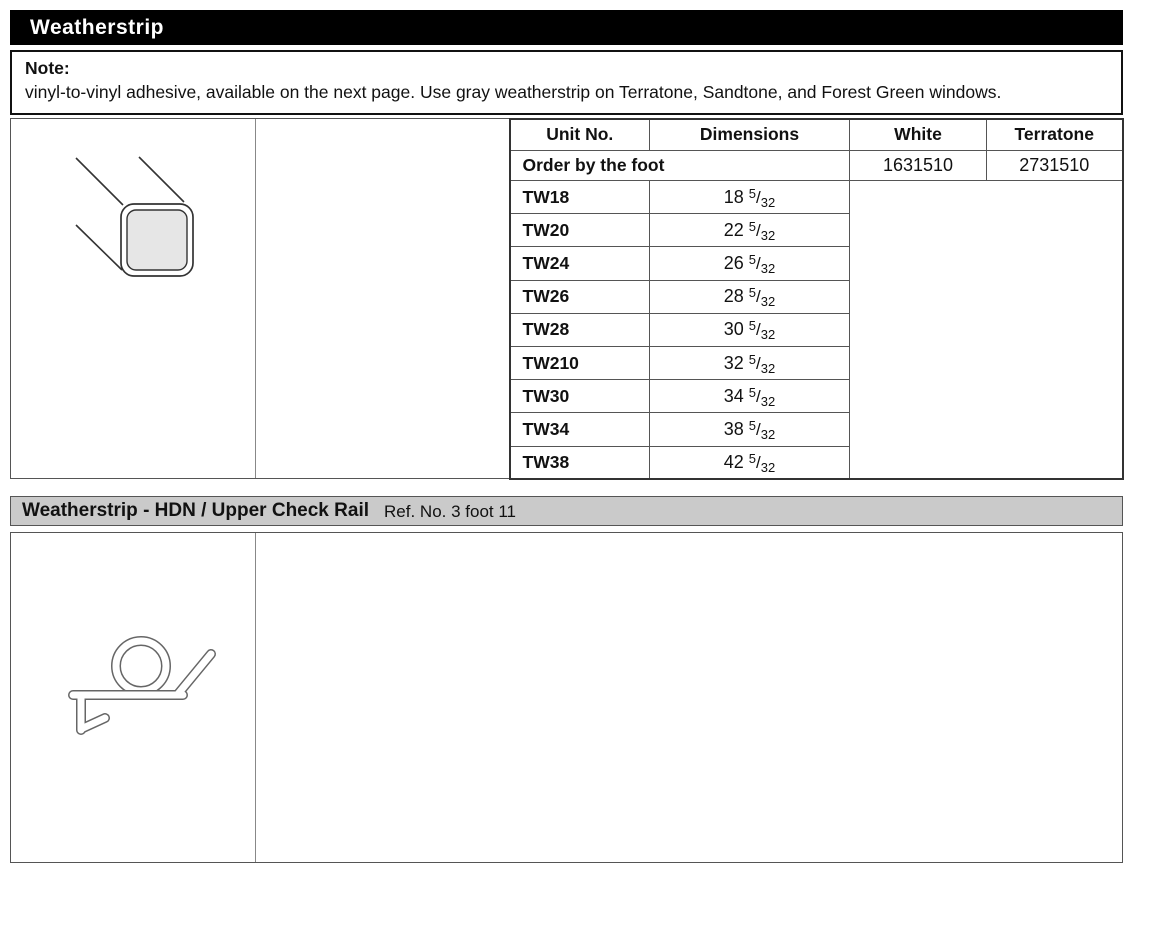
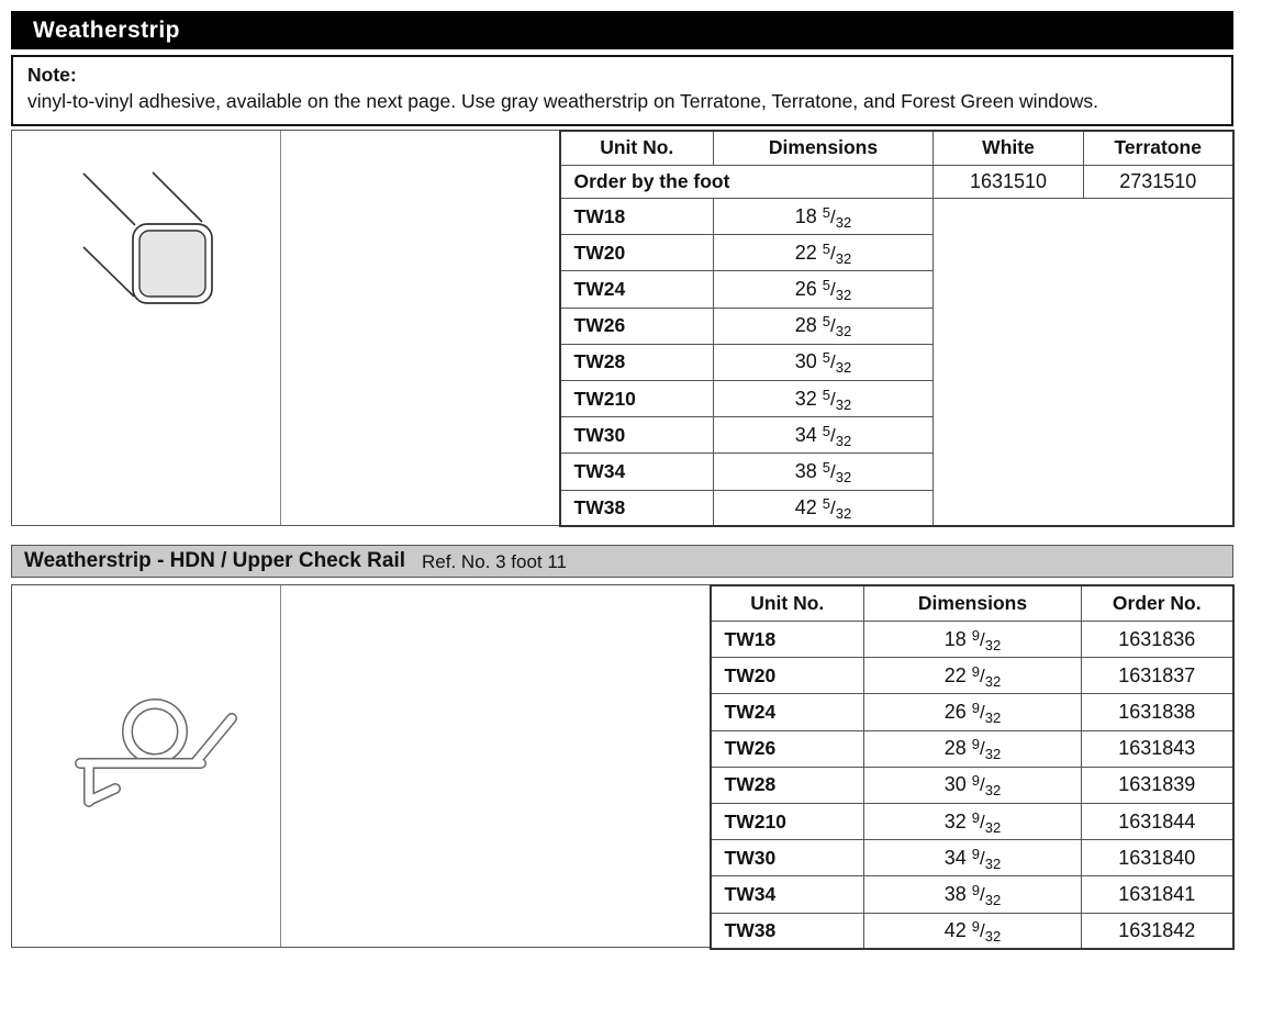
  Weatherstrip
  Note:
- vinyl-to-vinyl adhesive, available on the next page. Use gray weatherstrip on Terratone, Sandtone, and Forest Green windows.
+ vinyl-to-vinyl adhesive, available on the next page. Use gray weatherstrip on Terratone, Terratone, and Forest Green windows.
  Unit No.	Dimensions	White	Terratone
  Order by the foot	1631510	2731510
  TW18	18 5/32
  TW20	22 5/32
  TW24	26 5/32
  TW26	28 5/32
  TW28	30 5/32
  TW210	32 5/32
  TW30	34 5/32
  TW34	38 5/32
  TW38	42 5/32
  Weatherstrip - HDN / Upper Check Rail
  Ref. No. 3 foot 11
+ Unit No.	Dimensions	Order No.
+ TW18	18 9/32	1631836
+ TW20	22 9/32	1631837
+ TW24	26 9/32	1631838
+ TW26	28 9/32	1631843
+ TW28	30 9/32	1631839
+ TW210	32 9/32	1631844
+ TW30	34 9/32	1631840
+ TW34	38 9/32	1631841
+ TW38	42 9/32	1631842
